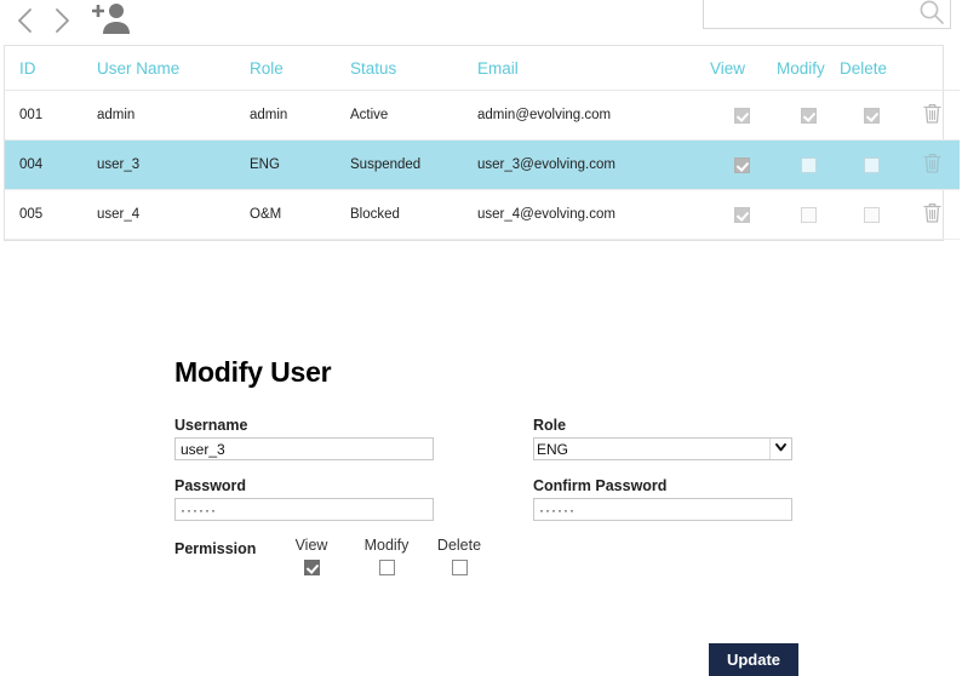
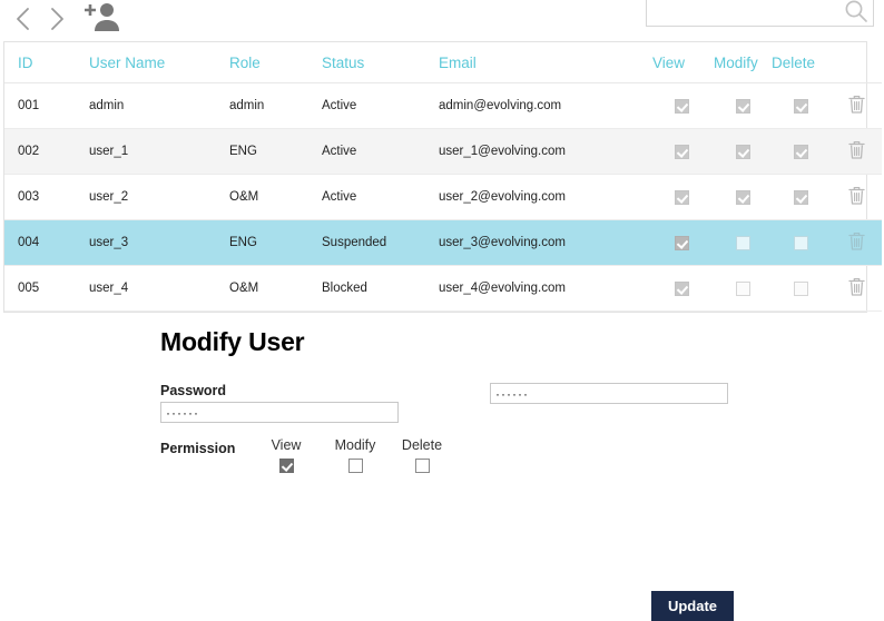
  ID	User Name	Role	Status	Email	View	Modify	Delete
  001	admin	admin	Active	admin@evolving.com
+ 002	user_1	ENG	Active	user_1@evolving.com
+ 003	user_2	O&M	Active	user_2@evolving.com
  004	user_3	ENG	Suspended	user_3@evolving.com
  005	user_4	O&M	Blocked	user_4@evolving.com
  Modify User
- Username
- user_3
- Role
- ENG
  Password
  ······
- Confirm Password
  ······
  Permission
  View
  Modify
  Delete
  Update
